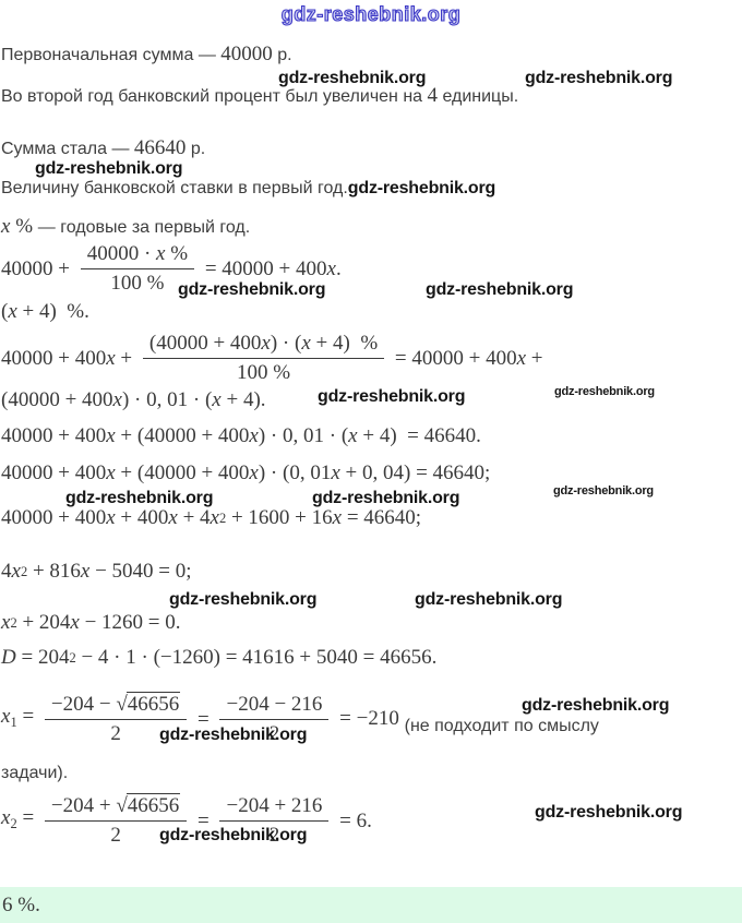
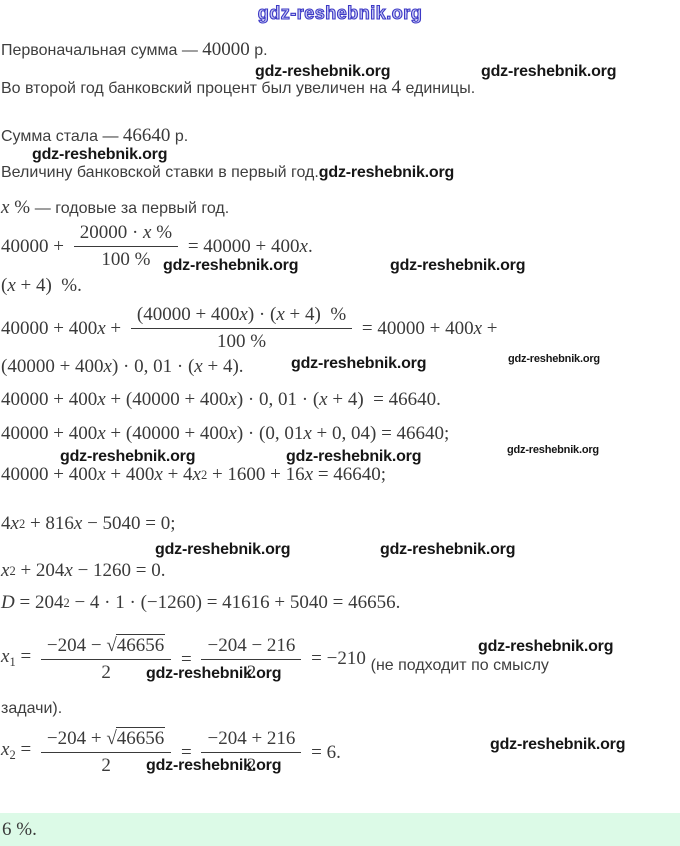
  gdz-reshebnik.org
  Первоначальная сумма — 40000 р.
  gdz-reshebnik.org
  gdz-reshebnik.org
  Во второй год банковский процент был увеличен на 4 единицы.
  Сумма стала — 46640 р.
  gdz-reshebnik.org
  Величину банковской ставки в первый год.gdz-reshebnik.org
  x % — годовые за первый год.
  40000 +
- 40000 · x %
+ 20000 · x %
  100 %
  = 40000 + 400x.
  gdz-reshebnik.org
  gdz-reshebnik.org
  (
  x
  + 4) %.
  40000 + 400x +
  (40000 + 400x) · (x + 4) %
  100 %
  = 40000 + 400x +
  (40000 + 400
  x
  ) · 0, 01 · (
  x
  + 4).
  gdz-reshebnik.org
  gdz-reshebnik.org
  40000 + 400
  x
  + (40000 + 400
  x
  ) · 0, 01 · (
  x
  + 4) = 46640.
  40000 + 400
  x
  + (40000 + 400
  x
  ) · (0, 01
  x
  + 0, 04) = 46640;
  gdz-reshebnik.org
  gdz-reshebnik.org
  gdz-reshebnik.org
  40000 + 400
  x
  + 400
  x
  + 4
  x
  2
  + 1600 + 16
  x
  = 46640;
  4
  x
  2
  + 816
  x
  − 5040 = 0;
  gdz-reshebnik.org
  gdz-reshebnik.org
  x
  2
  + 204
  x
  − 1260 = 0.
  D
  = 204
  2
  − 4 · 1 · (−1260) = 41616 + 5040 = 46656.
  x1 =
  −204 − √46656
  2
  =
  −204 − 216
  2
  = −210 (не подходит по смыслу
  gdz-reshebnik.org
  gdz-reshebnik.org
  задачи).
  x2 =
  −204 + √46656
  2
  =
  −204 + 216
  2
  = 6.
  gdz-reshebnik.org
  gdz-reshebnik.org
  6 %.
